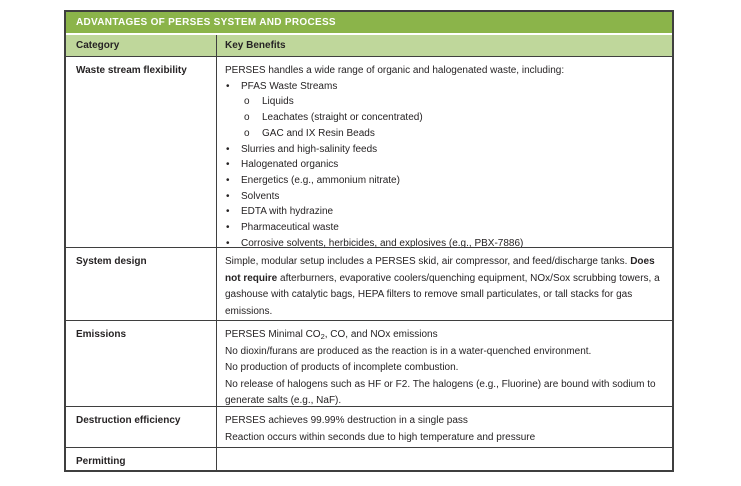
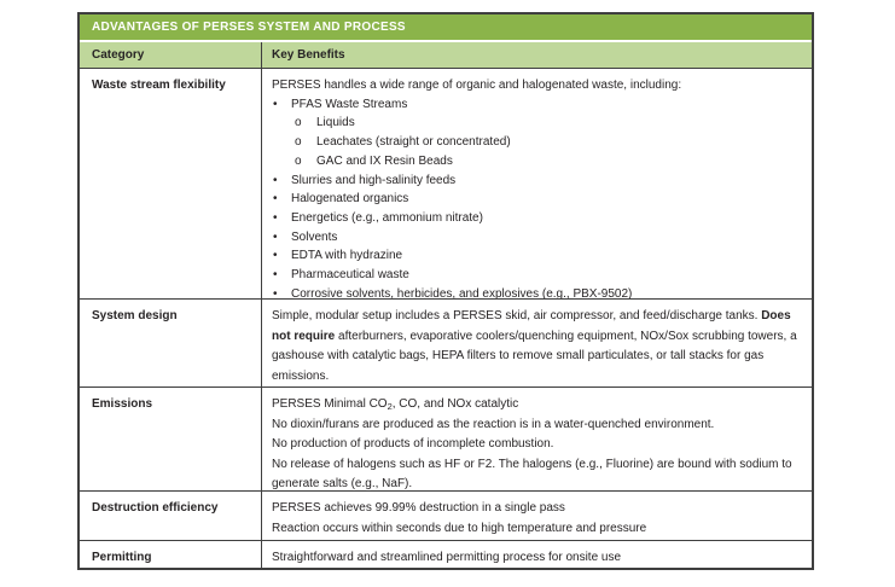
  ADVANTAGES OF PERSES SYSTEM AND PROCESS
  Category
  Key Benefits
  Waste stream flexibility
  PERSES handles a wide range of organic and halogenated waste, including:
  •
  PFAS Waste Streams
  o
  Liquids
  o
  Leachates (straight or concentrated)
  o
  GAC and IX Resin Beads
  •
  Slurries and high-salinity feeds
  •
  Halogenated organics
  •
  Energetics (e.g., ammonium nitrate)
  •
  Solvents
  •
  EDTA with hydrazine
  •
  Pharmaceutical waste
  •
- Corrosive solvents, herbicides, and explosives (e.g., PBX-7886)
+ Corrosive solvents, herbicides, and explosives (e.g., PBX-9502)
  System design
  Simple, modular setup includes a PERSES skid, air compressor, and feed/discharge tanks. Does not require afterburners, evaporative coolers/quenching equipment, NOx/Sox scrubbing towers, a gashouse with catalytic bags, HEPA filters to remove small particulates, or tall stacks for gas emissions.
  Emissions
- PERSES Minimal CO2, CO, and NOx emissions
+ PERSES Minimal CO2, CO, and NOx catalytic
  No dioxin/furans are produced as the reaction is in a water-quenched environment.
  No production of products of incomplete combustion.
  No release of halogens such as HF or F2. The halogens (e.g., Fluorine) are bound with sodium to generate salts (e.g., NaF).
  Destruction efficiency
  PERSES achieves 99.99% destruction in a single pass
  Reaction occurs within seconds due to high temperature and pressure
  Permitting
+ Straightforward and streamlined permitting process for onsite use
